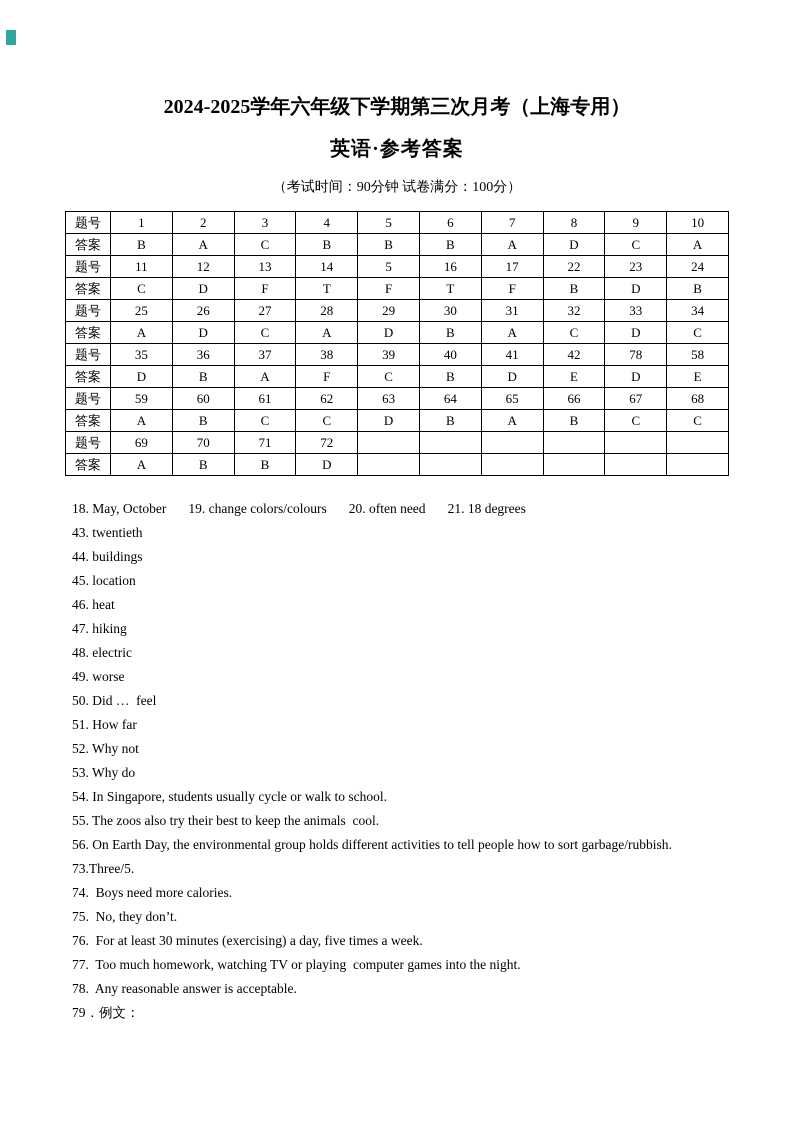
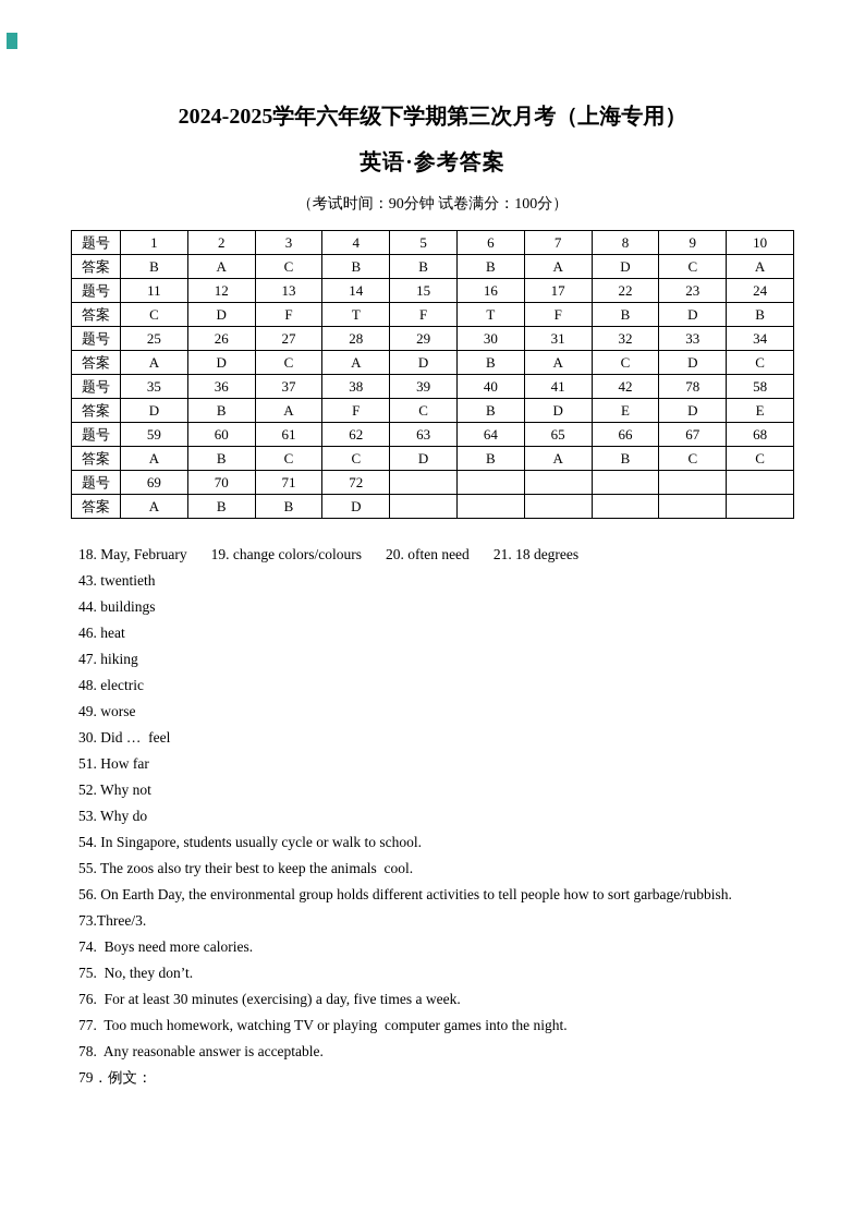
  2024-2025学年六年级下学期第三次月考（上海专用）
  英语·参考答案
  （考试时间：90分钟 试卷满分：100分）
  题号	1	2	3	4	5	6	7	8	9	10
  答案	B	A	C	B	B	B	A	D	C	A
- 题号	11	12	13	14	5	16	17	22	23	24
+ 题号	11	12	13	14	15	16	17	22	23	24
  答案	C	D	F	T	F	T	F	B	D	B
  题号	25	26	27	28	29	30	31	32	33	34
  答案	A	D	C	A	D	B	A	C	D	C
  题号	35	36	37	38	39	40	41	42	78	58
  答案	D	B	A	F	C	B	D	E	D	E
  题号	59	60	61	62	63	64	65	66	67	68
  答案	A	B	C	C	D	B	A	B	C	C
  题号	69	70	71	72
  答案	A	B	B	D
- 18. May, October 19. change colors/colours 20. often need 21. 18 degrees
+ 18. May, February 19. change colors/colours 20. often need 21. 18 degrees
  43. twentieth
  44. buildings
- 45. location
  46. heat
  47. hiking
  48. electric
  49. worse
- 50. Did … feel
+ 30. Did … feel
  51. How far
  52. Why not
  53. Why do
  54. In Singapore, students usually cycle or walk to school.
  55. The zoos also try their best to keep the animals cool.
  56. On Earth Day, the environmental group holds different activities to tell people how to sort garbage/rubbish.
- 73.Three/5.
+ 73.Three/3.
  74. Boys need more calories.
  75. No, they don’t.
  76. For at least 30 minutes (exercising) a day, five times a week.
  77. Too much homework, watching TV or playing computer games into the night.
  78. Any reasonable answer is acceptable.
  79．例文：
